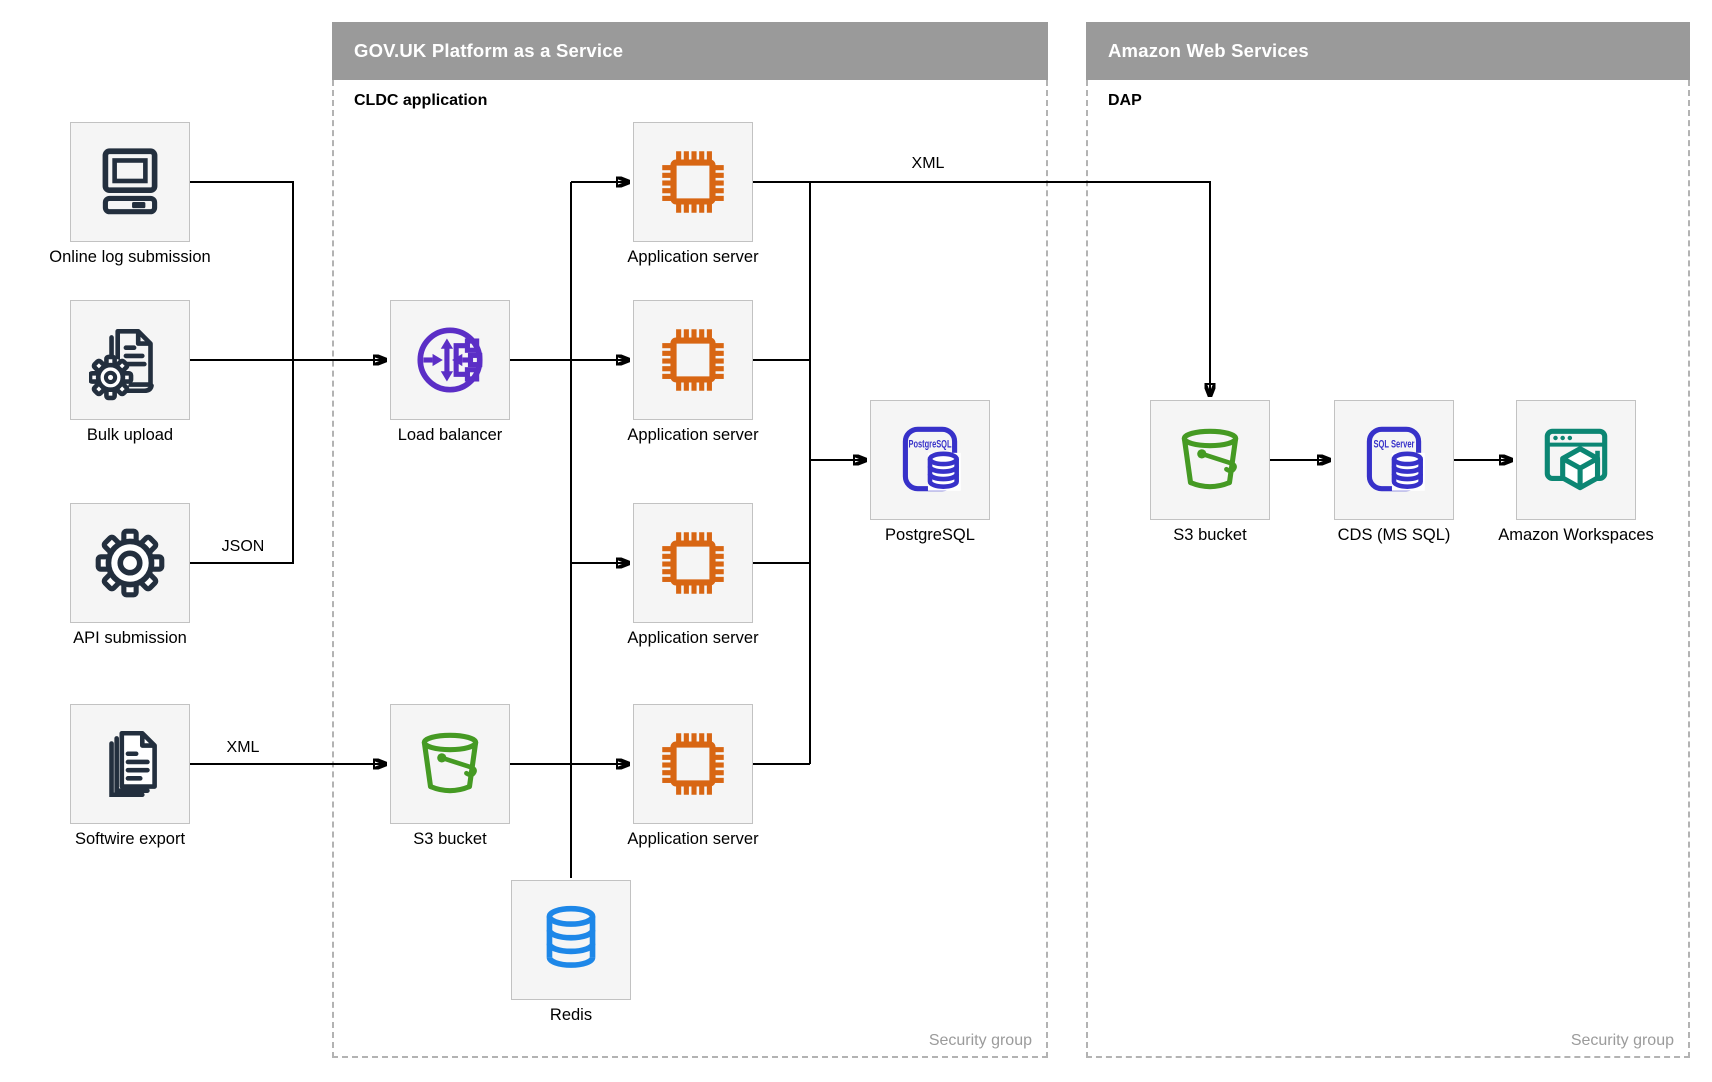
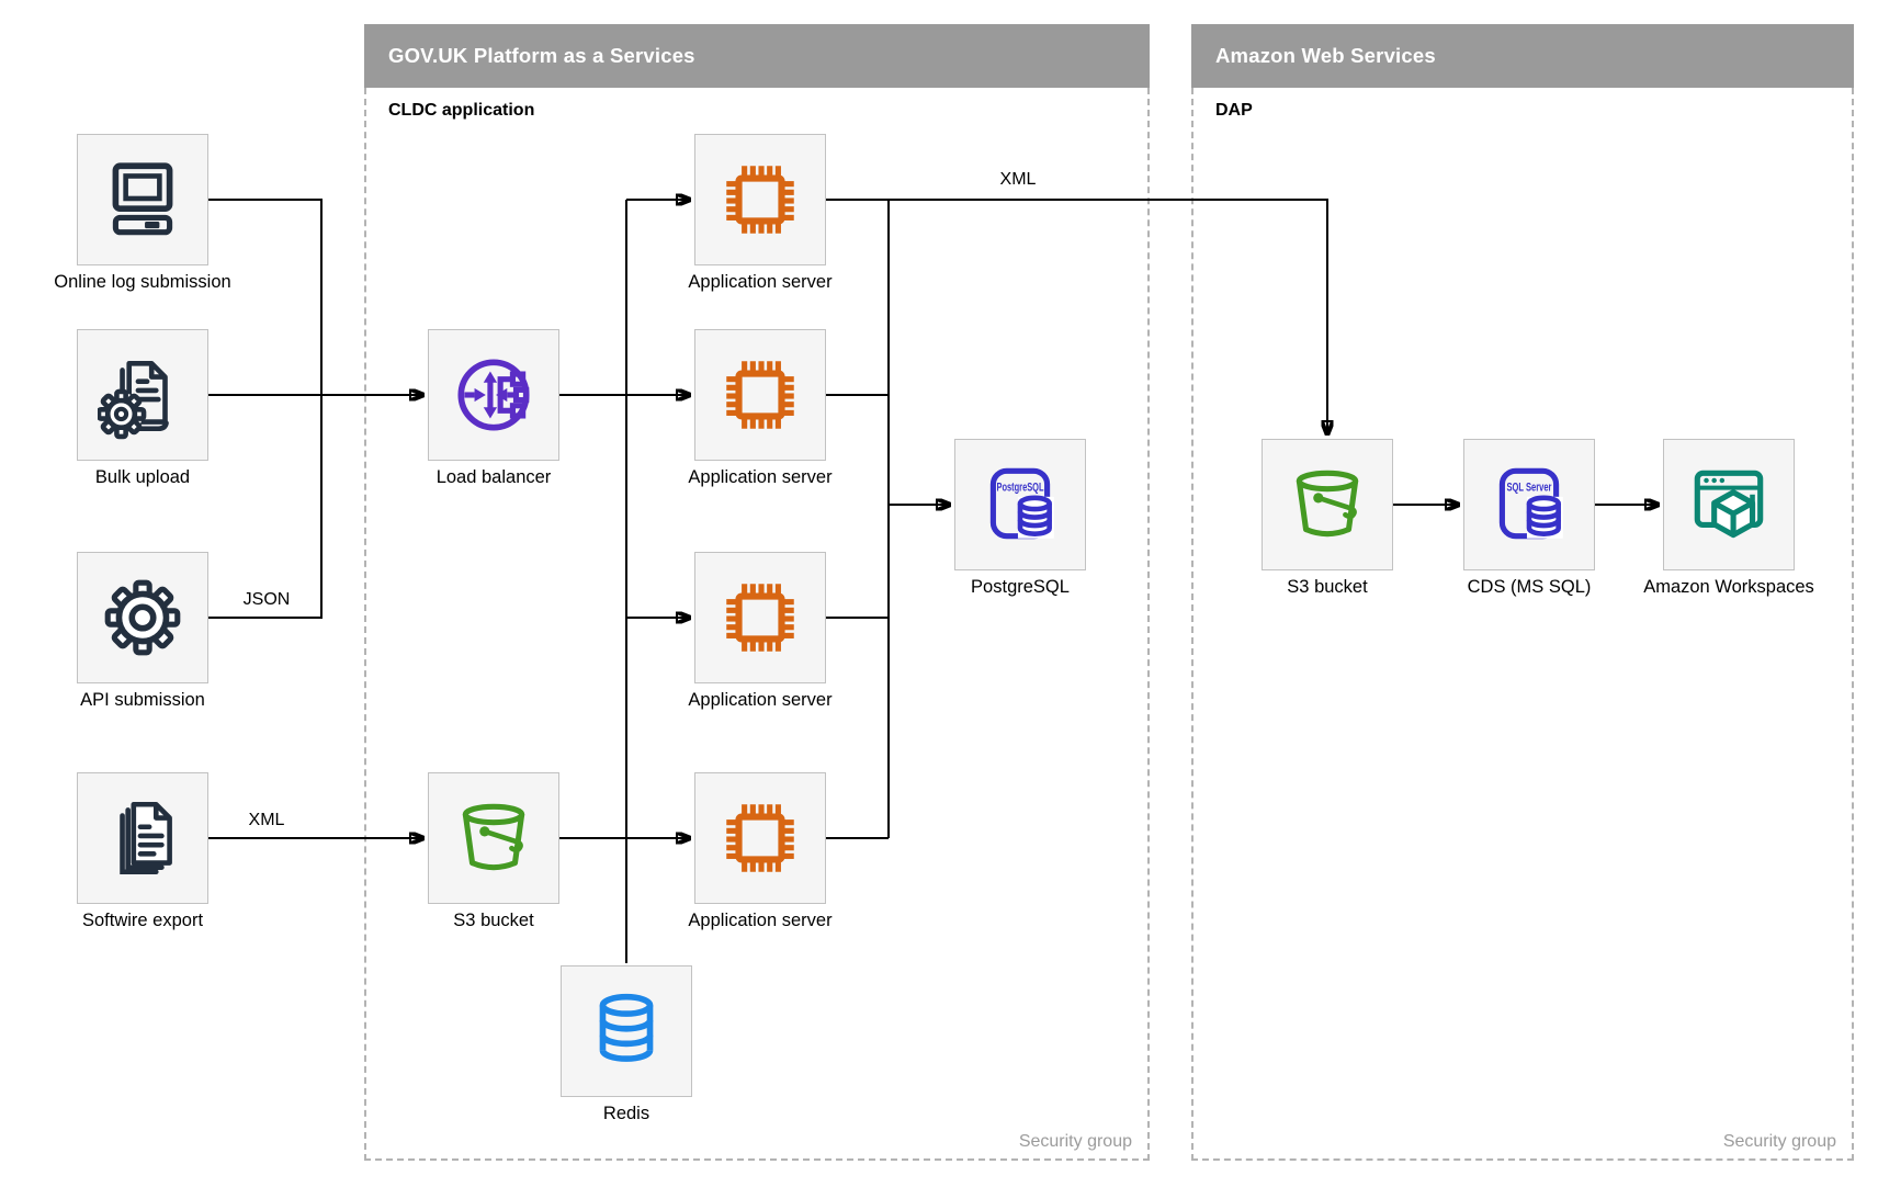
- GOV.UK Platform as a Service
+ GOV.UK Platform as a Services
  CLDC application
  Security group
  Amazon Web Services
  DAP
  Security group
  JSON
  XML
  XML
  Online log submission
  Bulk upload
  API submission
  Softwire export
  Load balancer
  Application server
  Application server
  Application server
  Application server
  PostgreSQL
  PostgreSQL
  S3 bucket
  Redis
  S3 bucket
  SQL Server
  CDS (MS SQL)
  Amazon Workspaces
